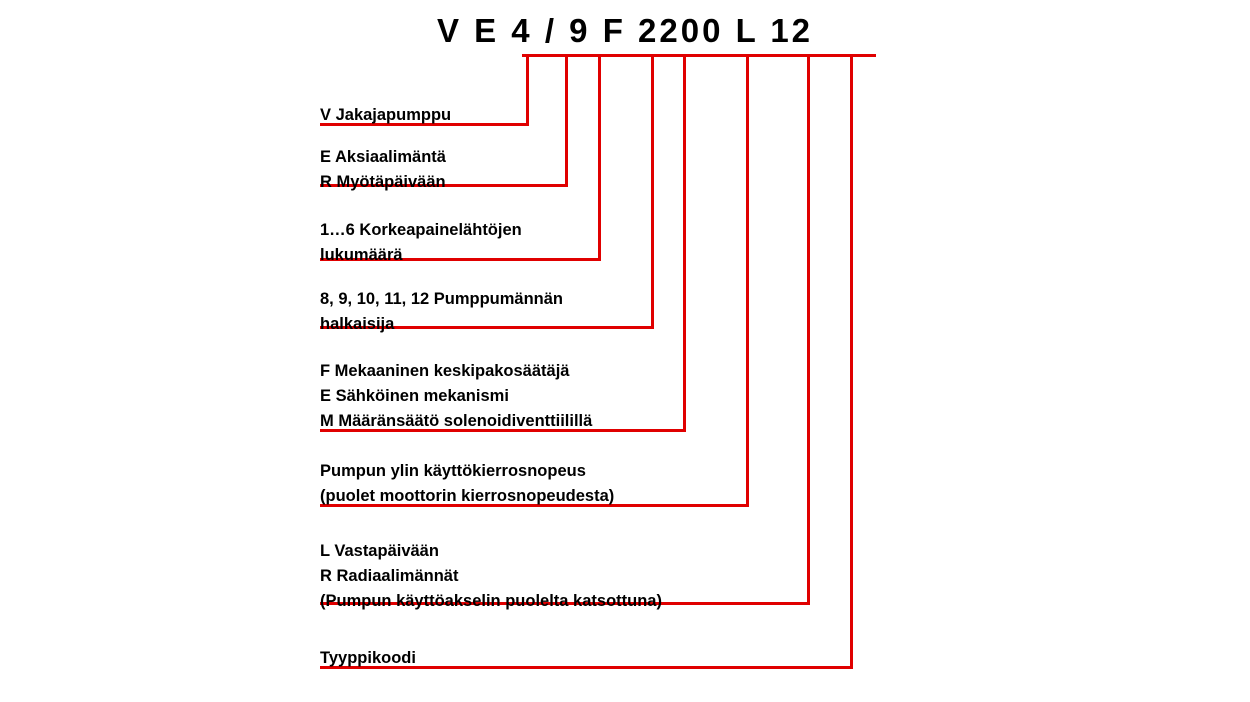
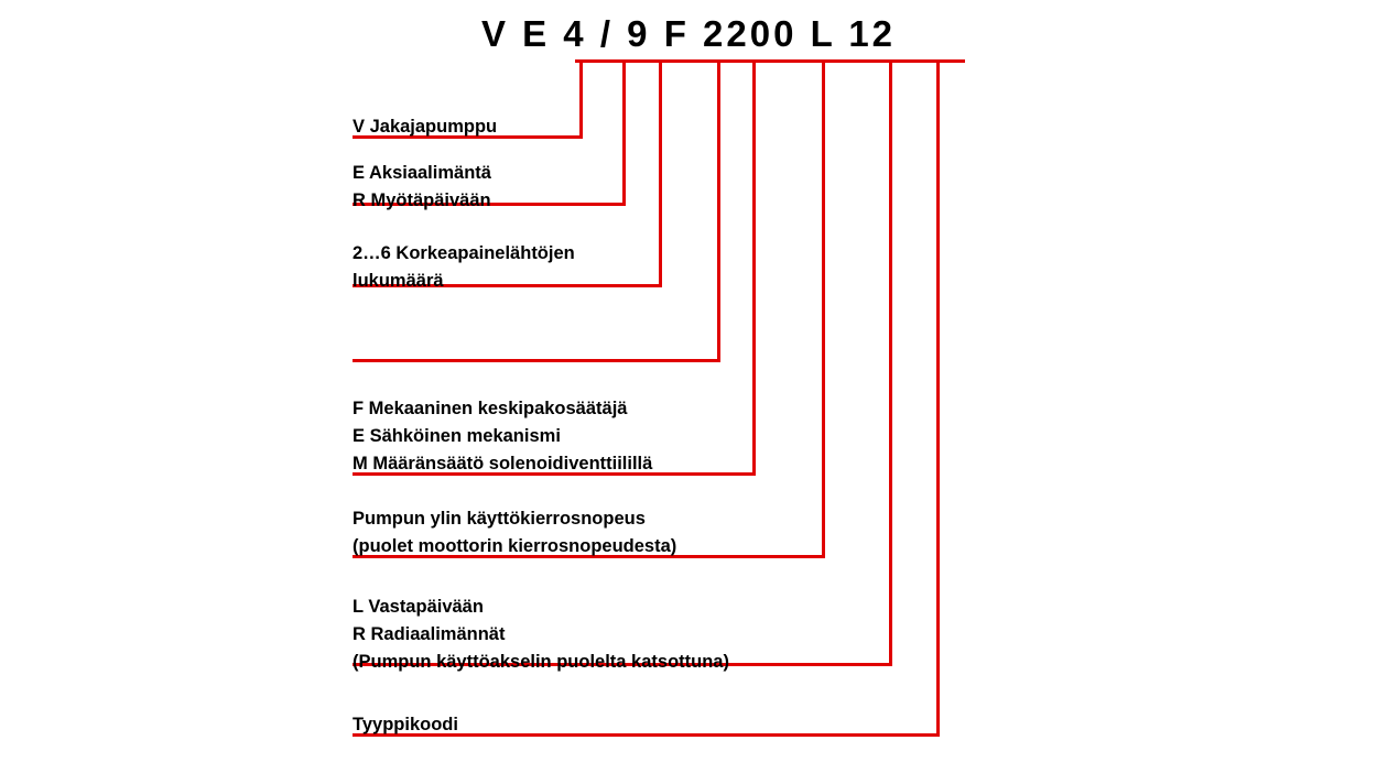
  V E 4 / 9 F 2200 L 12
  V Jakajapumppu
  E Aksiaalimäntä
  R Myötäpäivään
- 1…6 Korkeapainelähtöjen
+ 2…6 Korkeapainelähtöjen
  lukumäärä
- 8, 9, 10, 11, 12 Pumppumännän
- halkaisija
  F Mekaaninen keskipakosäätäjä
  E Sähköinen mekanismi
  M Määränsäätö solenoidiventtiilillä
  Pumpun ylin käyttökierrosnopeus
  (puolet moottorin kierrosnopeudesta)
  L Vastapäivään
  R Radiaalimännät
  (Pumpun käyttöakselin puolelta katsottuna)
  Tyyppikoodi
